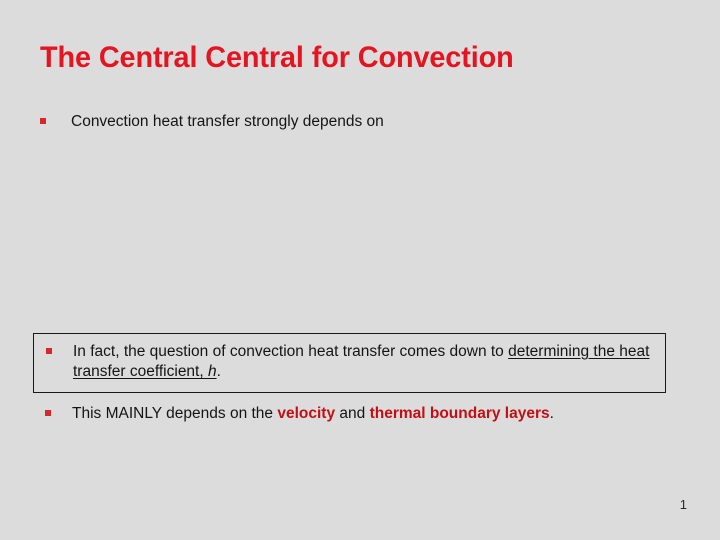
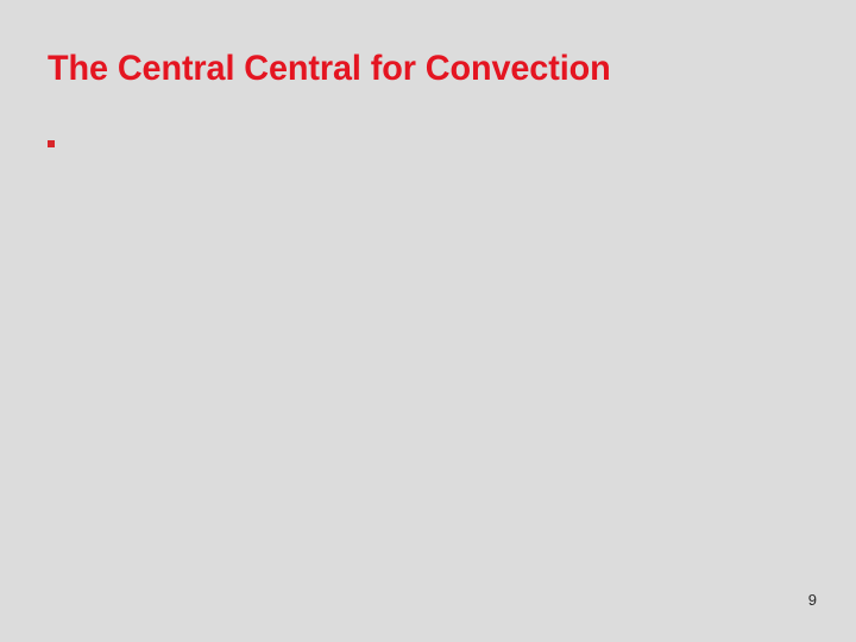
  The Central Central for Convection
- Convection heat transfer strongly depends on
- In fact, the question of convection heat transfer comes down to determining the heat transfer coefficient, h.
- This MAINLY depends on the velocity and thermal boundary layers.
- 1
+ 9
